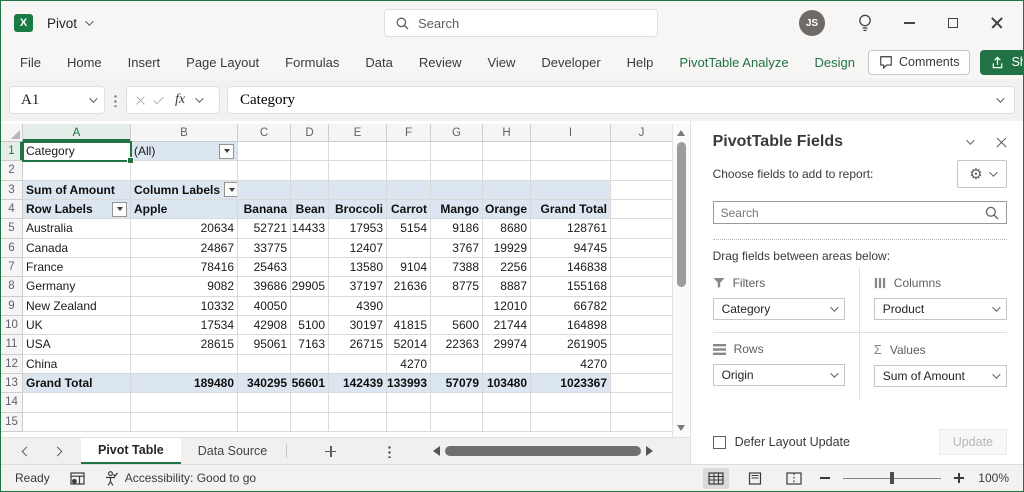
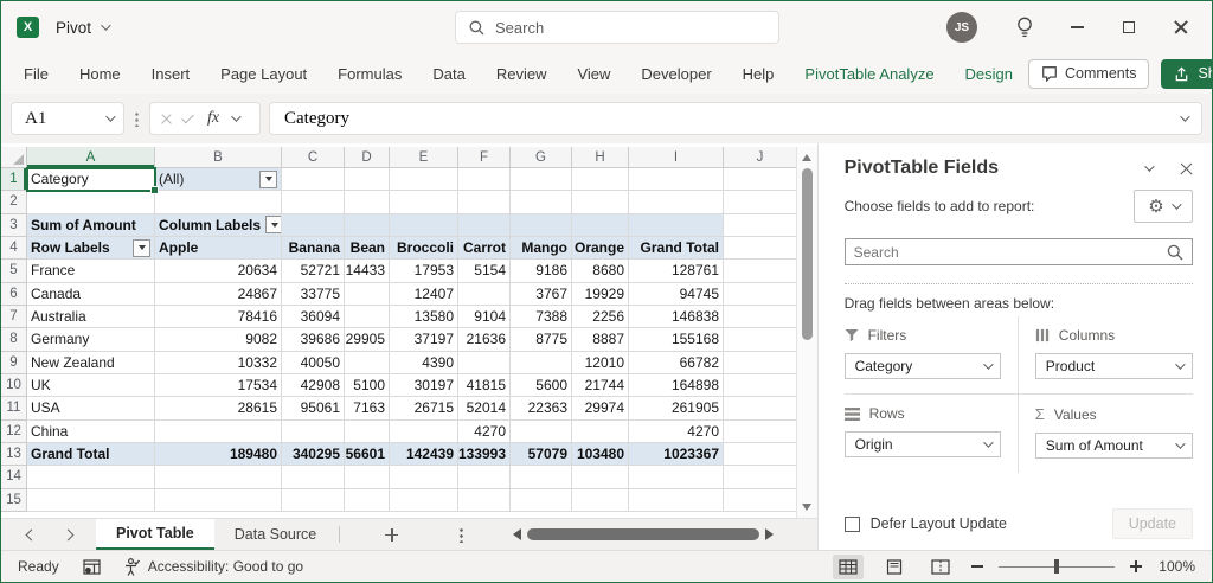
  X
  Pivot
  Search
  JS
  File
  Home
  Insert
  Page Layout
  Formulas
  Data
  Review
  View
  Developer
  Help
  PivotTable Analyze
  Design
  Comments
  A1
  fx
  Category
  A
  B
  C
  D
  E
  F
  G
  H
  I
  J
  1
  (All)
  2
  3
  Sum of Amount
  Column Labels
  4
  Row Labels
  Apple
  Banana
  Bean
  Broccoli
  Carrot
  Mango
  Orange
  Grand Total
  5
- Australia
+ France
  20634
  52721
  14433
  17953
  5154
  9186
  8680
  128761
  6
  Canada
  24867
  33775
  12407
  3767
  19929
  94745
  7
- France
+ Australia
  78416
- 25463
+ 36094
  13580
  9104
  7388
  2256
  146838
  8
  Germany
  9082
  39686
  29905
  37197
  21636
  8775
  8887
  155168
  9
  New Zealand
  10332
  40050
  4390
  12010
  66782
  10
  UK
  17534
  42908
  5100
  30197
  41815
  5600
  21744
  164898
  11
  USA
  28615
  95061
  7163
  26715
  52014
  22363
  29974
  261905
  12
  China
  4270
  4270
  13
  Grand Total
  189480
  340295
  56601
  142439
  133993
  57079
  103480
  1023367
  14
  15
  Pivot Table
  Data Source
  PivotTable Fields
  Choose fields to add to report:
  ⚙
  Search
  Drag fields between areas below:
  Filters
  Category
  Columns
  Product
  Rows
  Origin
  Σ
  Values
  Sum of Amount
  Defer Layout Update
  Update
  Ready
  Accessibility: Good to go
  100%
